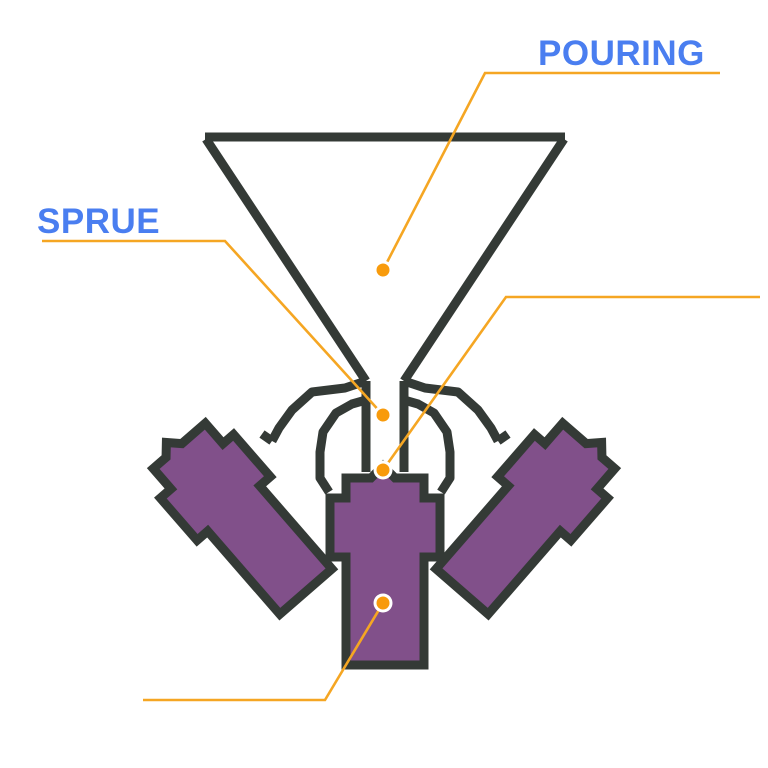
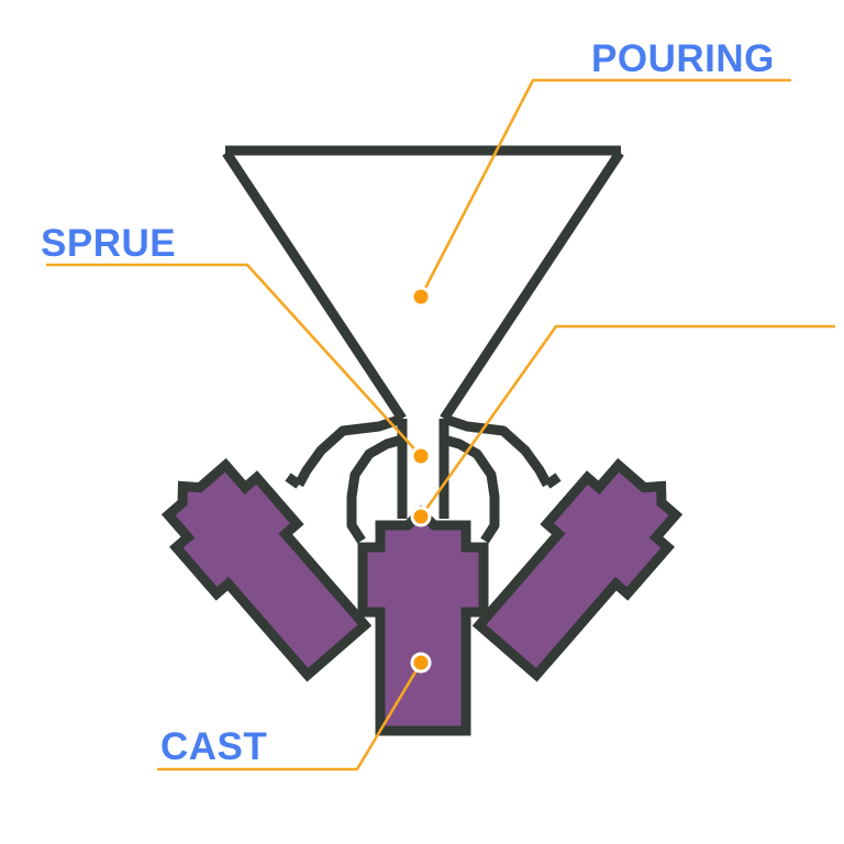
  POURING
  SPRUE
+ CAST
